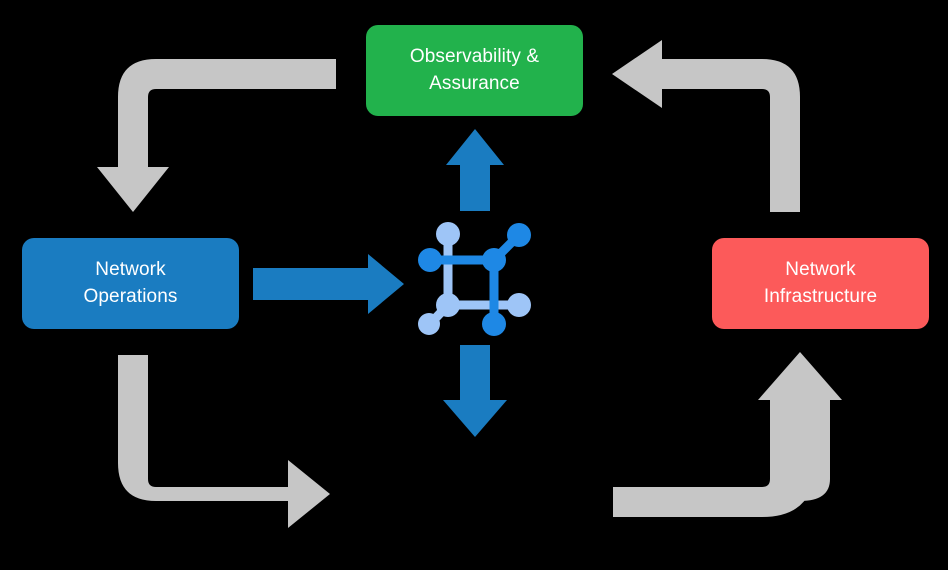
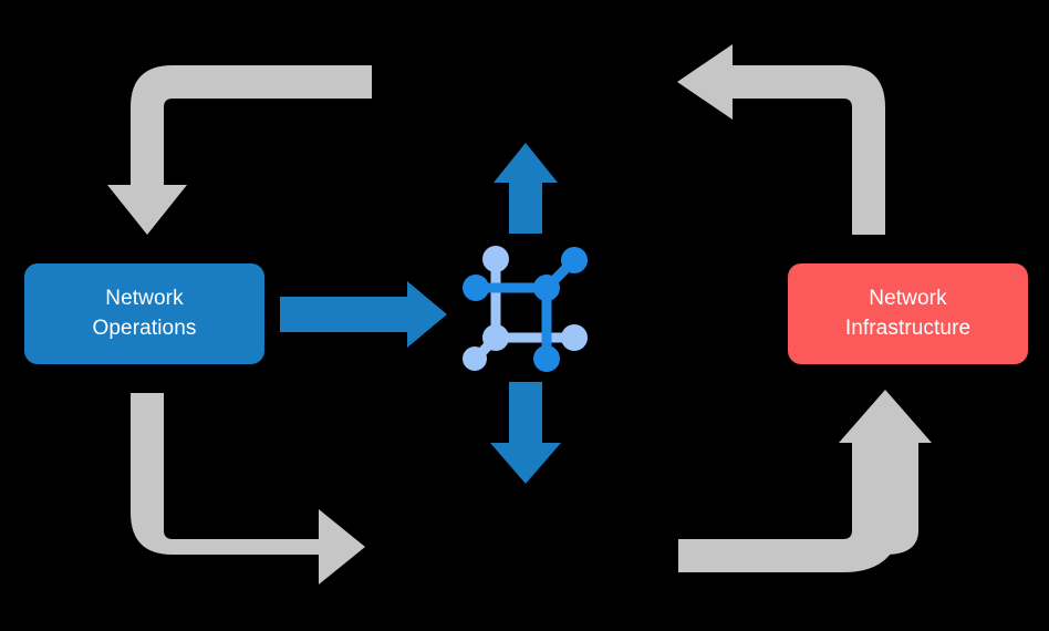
- Observability &
- Assurance
  Network
  Operations
  Network
  Infrastructure
